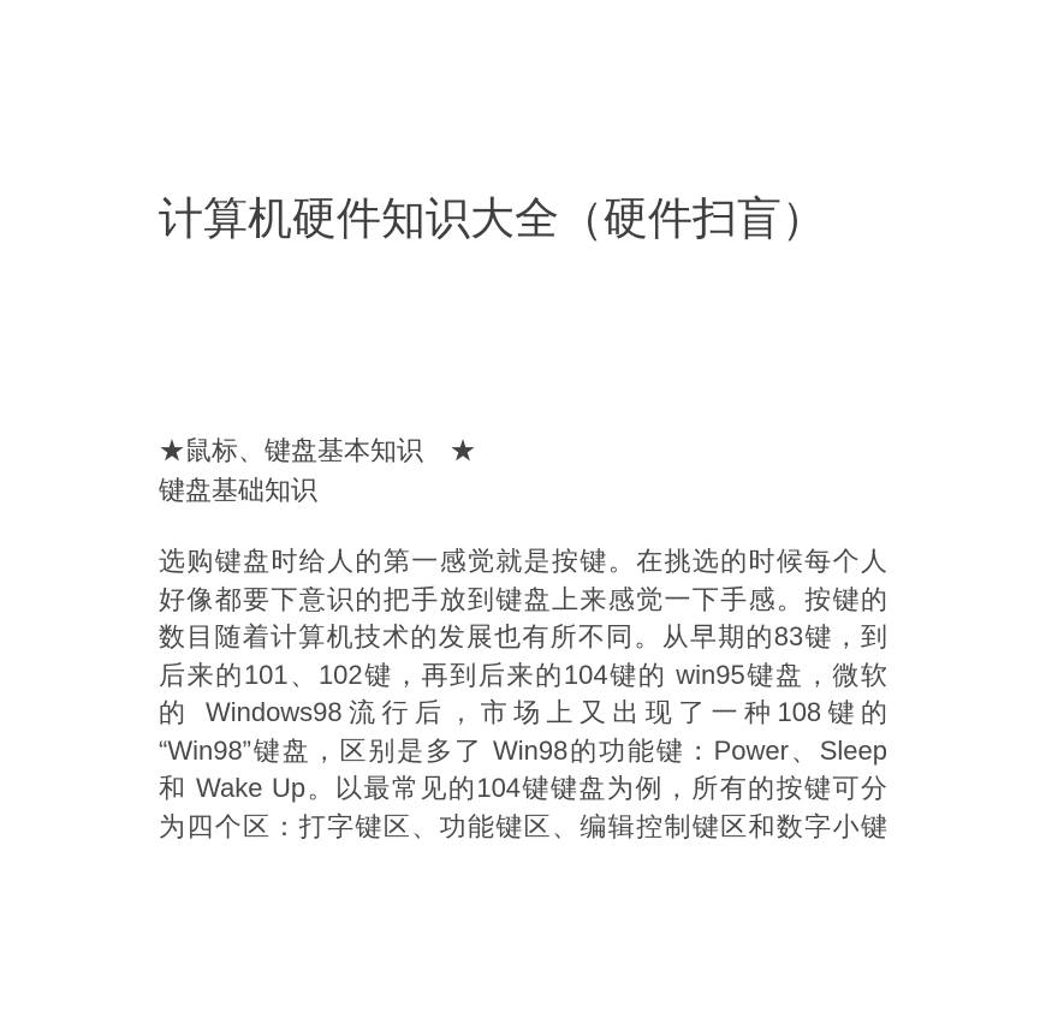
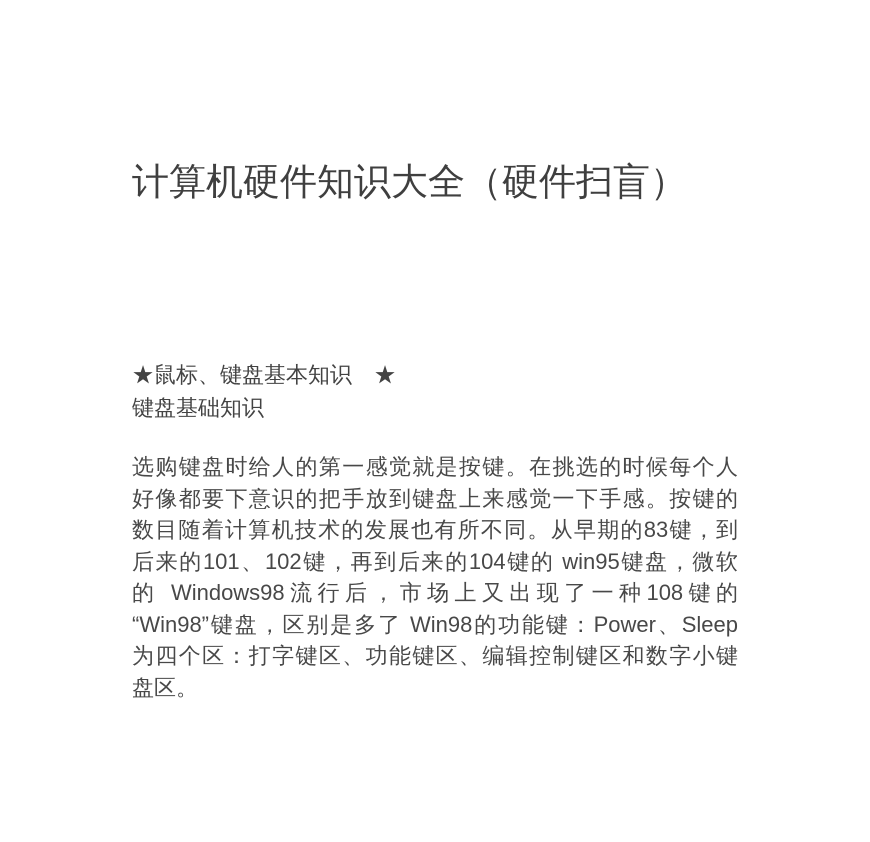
  计算机硬件知识大全（硬件扫盲）
  ★鼠标、键盘基本知识 ★
  键盘基础知识
  选购键盘时给人的第一感觉就是按键。在挑选的时候每个人
  好像都要下意识的把手放到键盘上来感觉一下手感。按键的
  数目随着计算机技术的发展也有所不同。从早期的83键，到
  后来的101、102键，再到后来的104键的 win95键盘，微软
  的 Windows98流行后，市场上又出现了一种108键的
  “Win98”键盘，区别是多了 Win98的功能键：Power、Sleep
- 和 Wake Up。以最常见的104键键盘为例，所有的按键可分
  为四个区：打字键区、功能键区、编辑控制键区和数字小键
+ 盘区。
